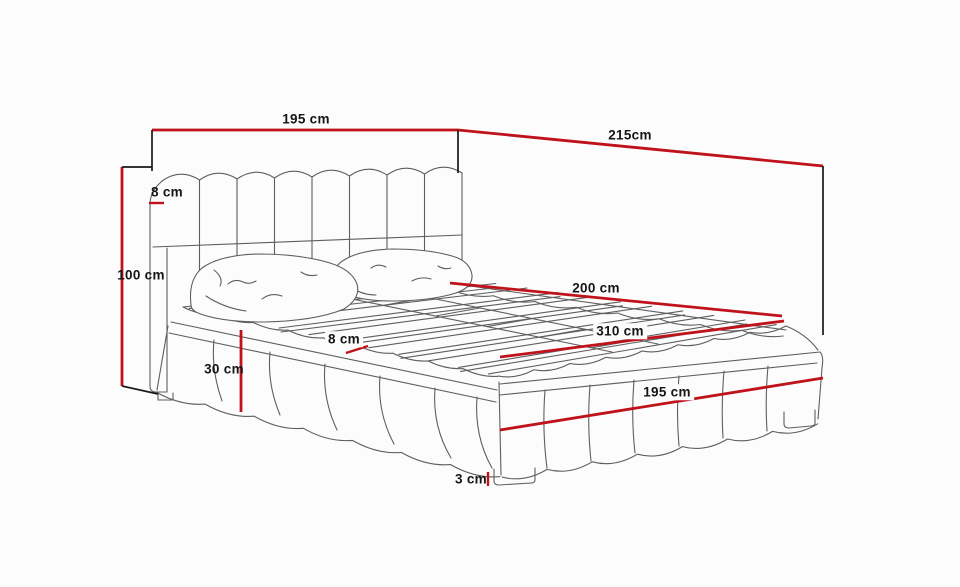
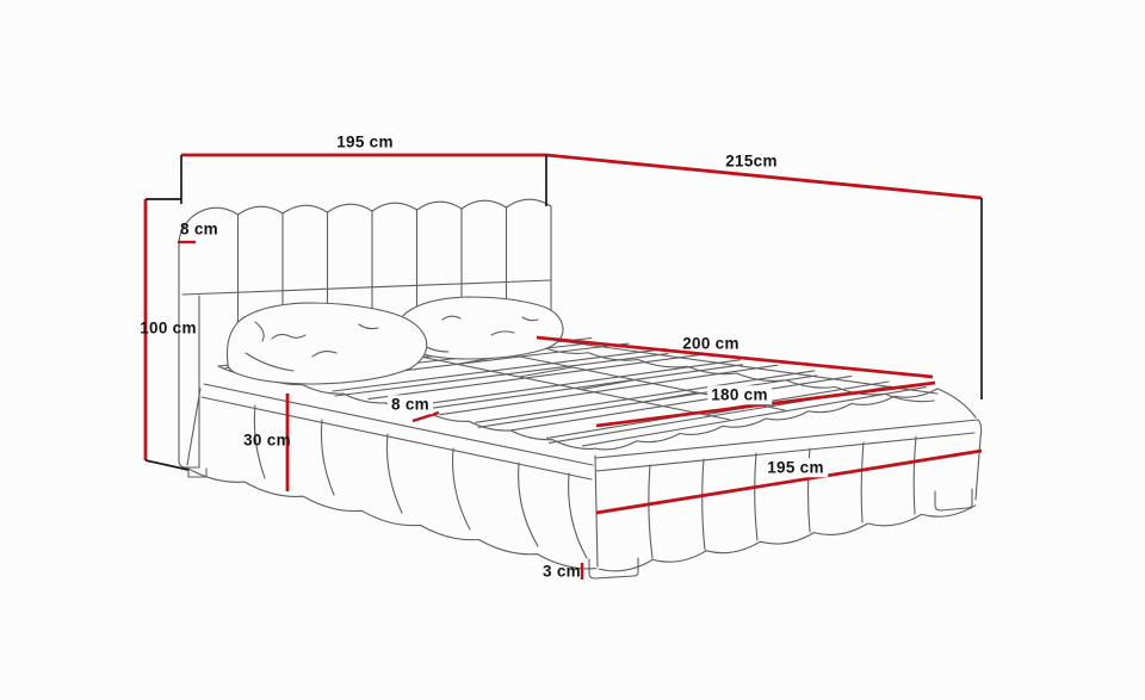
  195 cm
  215cm
  8 cm
  100 cm
  200 cm
- 310 cm
+ 180 cm
  8 cm
  30 cm
  195 cm
  3 cm
